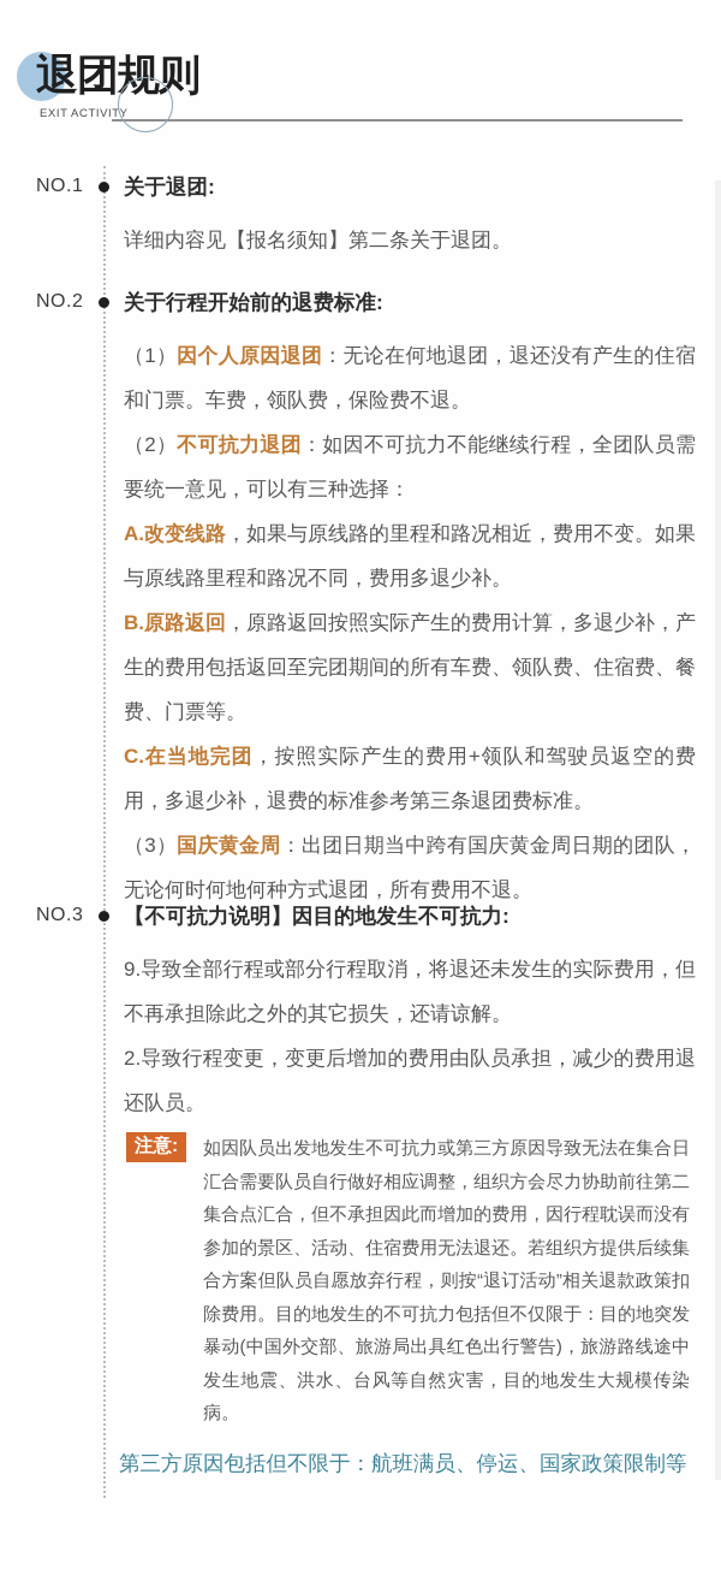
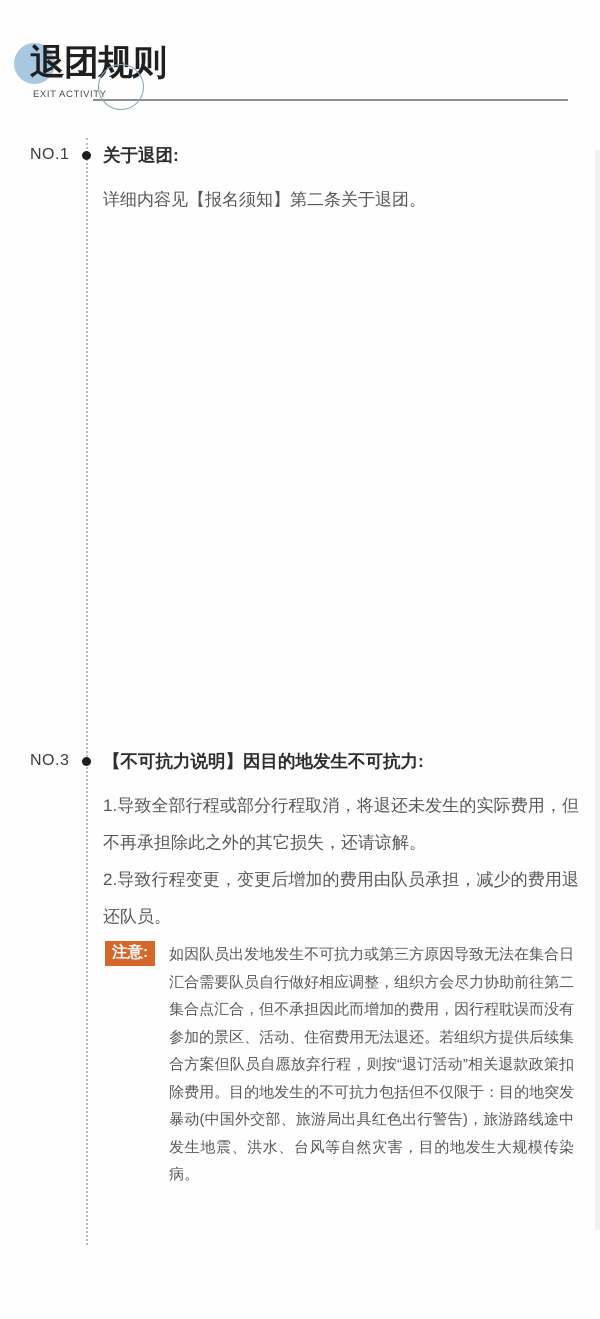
  退团规则
  EXIT ACTIVITY
  NO.1
  关于退团:
  详细内容见【报名须知】第二条关于退团。
- NO.2
- 关于行程开始前的退费标准:
- （1）因个人原因退团：无论在何地退团，退还没有产生的住宿和门票。车费，领队费，保险费不退。
- （2）不可抗力退团：如因不可抗力不能继续行程，全团队员需要统一意见，可以有三种选择：
- A.改变线路，如果与原线路的里程和路况相近，费用不变。如果与原线路里程和路况不同，费用多退少补。
- B.原路返回，原路返回按照实际产生的费用计算，多退少补，产生的费用包括返回至完团期间的所有车费、领队费、住宿费、餐费、门票等。
- C.在当地完团，按照实际产生的费用+领队和驾驶员返空的费用，多退少补，退费的标准参考第三条退团费标准。
- （3）国庆黄金周：出团日期当中跨有国庆黄金周日期的团队，无论何时何地何种方式退团，所有费用不退。
  NO.3
  【不可抗力说明】因目的地发生不可抗力:
- 9.导致全部行程或部分行程取消，将退还未发生的实际费用，但不再承担除此之外的其它损失，还请谅解。
+ 1.导致全部行程或部分行程取消，将退还未发生的实际费用，但不再承担除此之外的其它损失，还请谅解。
  2.导致行程变更，变更后增加的费用由队员承担，减少的费用退还队员。
  注意:
  如因队员出发地发生不可抗力或第三方原因导致无法在集合日汇合需要队员自行做好相应调整，组织方会尽力协助前往第二集合点汇合，但不承担因此而增加的费用，因行程耽误而没有参加的景区、活动、住宿费用无法退还。若组织方提供后续集合方案但队员自愿放弃行程，则按“退订活动”相关退款政策扣除费用。目的地发生的不可抗力包括但不仅限于：目的地突发暴动(中国外交部、旅游局出具红色出行警告)，旅游路线途中发生地震、洪水、台风等自然灾害，目的地发生大规模传染病。
- 第三方原因包括但不限于：航班满员、停运、国家政策限制等
